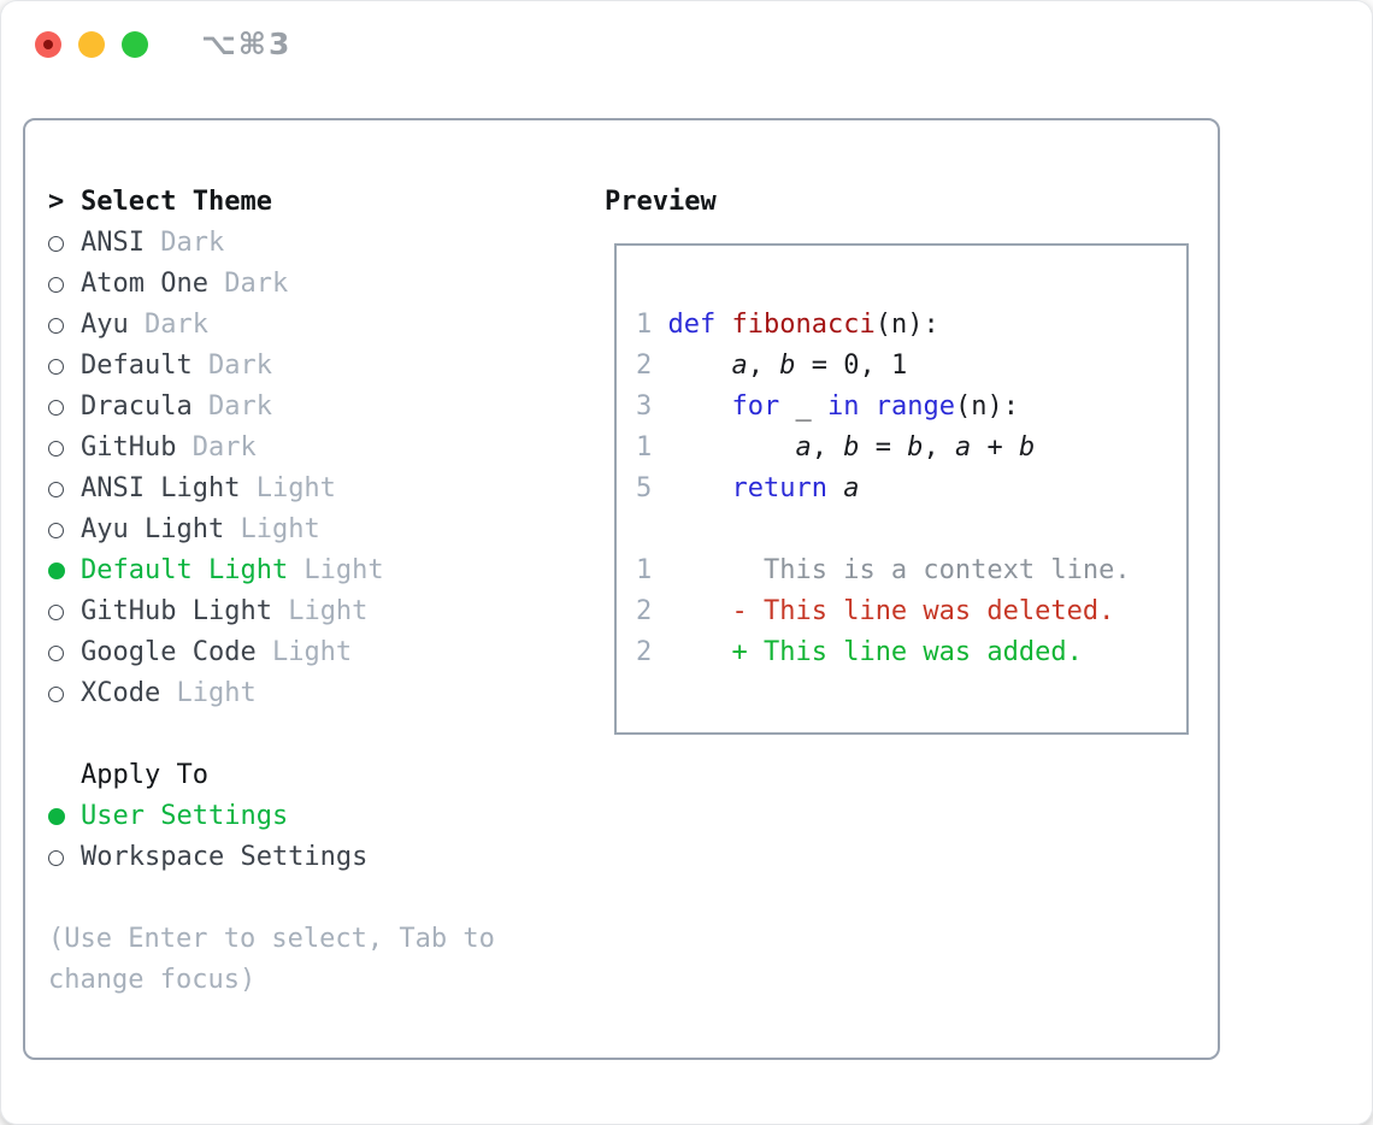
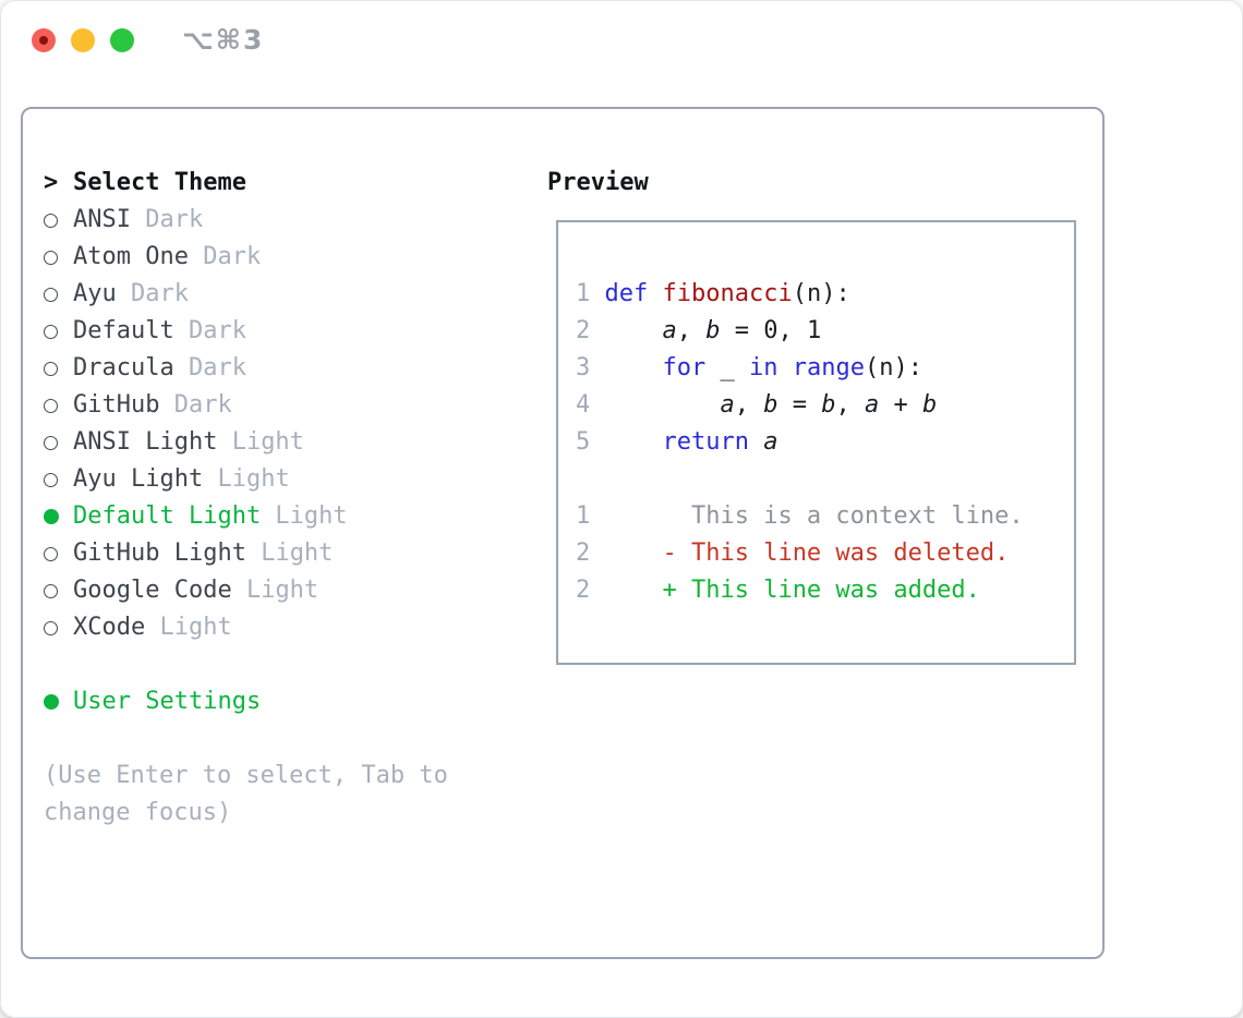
  ⌥⌘3
  >
  Select Theme
  ANSI
  Dark
  Atom One
  Dark
  Ayu
  Dark
  Default
  Dark
  Dracula
  Dark
  GitHub
  Dark
  ANSI Light
  Light
  Ayu Light
  Light
  Default Light
  Light
  GitHub Light
  Light
  Google Code
  Light
  XCode
  Light
- Apply To
  User Settings
- Workspace Settings
  (Use Enter to select, Tab to
  change focus)
  Preview
- 1 def fibonacci(n): 2 a, b = 0, 1 3 for _ in range(n): 1 a, b = b, a + b 5 return a 1 This is a context line. 2 - This line was deleted. 2 + This line was added.
+ 1 def fibonacci(n): 2 a, b = 0, 1 3 for _ in range(n): 4 a, b = b, a + b 5 return a 1 This is a context line. 2 - This line was deleted. 2 + This line was added.
